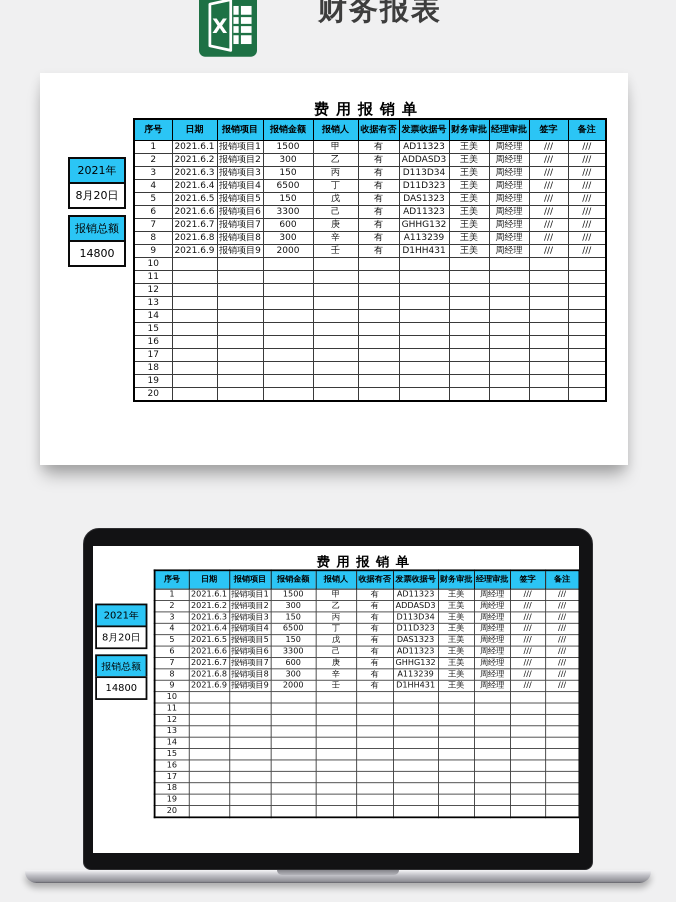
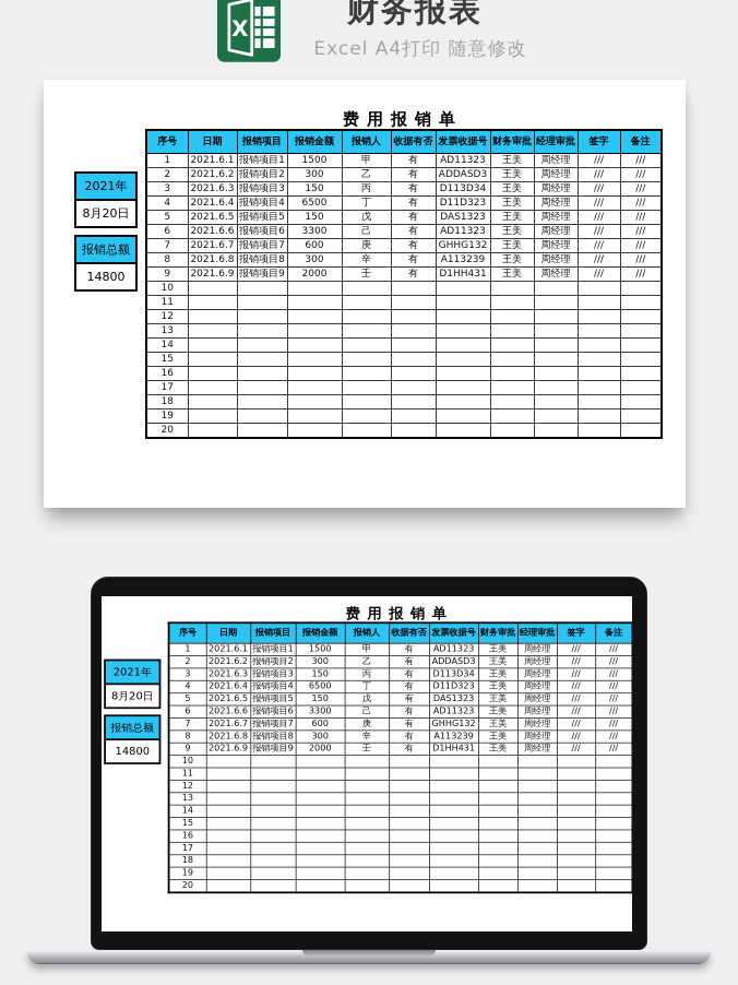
  X
  财务报表
+ Excel A4打印 随意修改
  费用报销单
  2021年
  8月20日
  报销总额
  14800
  	序号	日期	报销项目	报销金额	报销人	收据有否	发票收据号	财务审批	经理审批	签字	备注
  1	2021.6.1	报销项目1	1500	甲	有	AD11323	王美	周经理	///	///
  2	2021.6.2	报销项目2	300	乙	有	ADDASD3	王美	周经理	///	///
  3	2021.6.3	报销项目3	150	丙	有	D113D34	王美	周经理	///	///
  4	2021.6.4	报销项目4	6500	丁	有	D11D323	王美	周经理	///	///
  5	2021.6.5	报销项目5	150	戊	有	DAS1323	王美	周经理	///	///
  6	2021.6.6	报销项目6	3300	己	有	AD11323	王美	周经理	///	///
  7	2021.6.7	报销项目7	600	庚	有	GHHG132	王美	周经理	///	///
  8	2021.6.8	报销项目8	300	辛	有	A113239	王美	周经理	///	///
  9	2021.6.9	报销项目9	2000	壬	有	D1HH431	王美	周经理	///	///
  10
  11
  12
  13
  14
  15
  16
  17
  18
  19
  20
  费用报销单
  2021年
  8月20日
  报销总额
  14800
  	序号	日期	报销项目	报销金额	报销人	收据有否	发票收据号	财务审批	经理审批	签字	备注
  1	2021.6.1	报销项目1	1500	甲	有	AD11323	王美	周经理	///	///
  2	2021.6.2	报销项目2	300	乙	有	ADDASD3	王美	周经理	///	///
  3	2021.6.3	报销项目3	150	丙	有	D113D34	王美	周经理	///	///
  4	2021.6.4	报销项目4	6500	丁	有	D11D323	王美	周经理	///	///
  5	2021.6.5	报销项目5	150	戊	有	DAS1323	王美	周经理	///	///
  6	2021.6.6	报销项目6	3300	己	有	AD11323	王美	周经理	///	///
  7	2021.6.7	报销项目7	600	庚	有	GHHG132	王美	周经理	///	///
  8	2021.6.8	报销项目8	300	辛	有	A113239	王美	周经理	///	///
  9	2021.6.9	报销项目9	2000	壬	有	D1HH431	王美	周经理	///	///
  10
  11
  12
  13
  14
  15
  16
  17
  18
  19
  20
